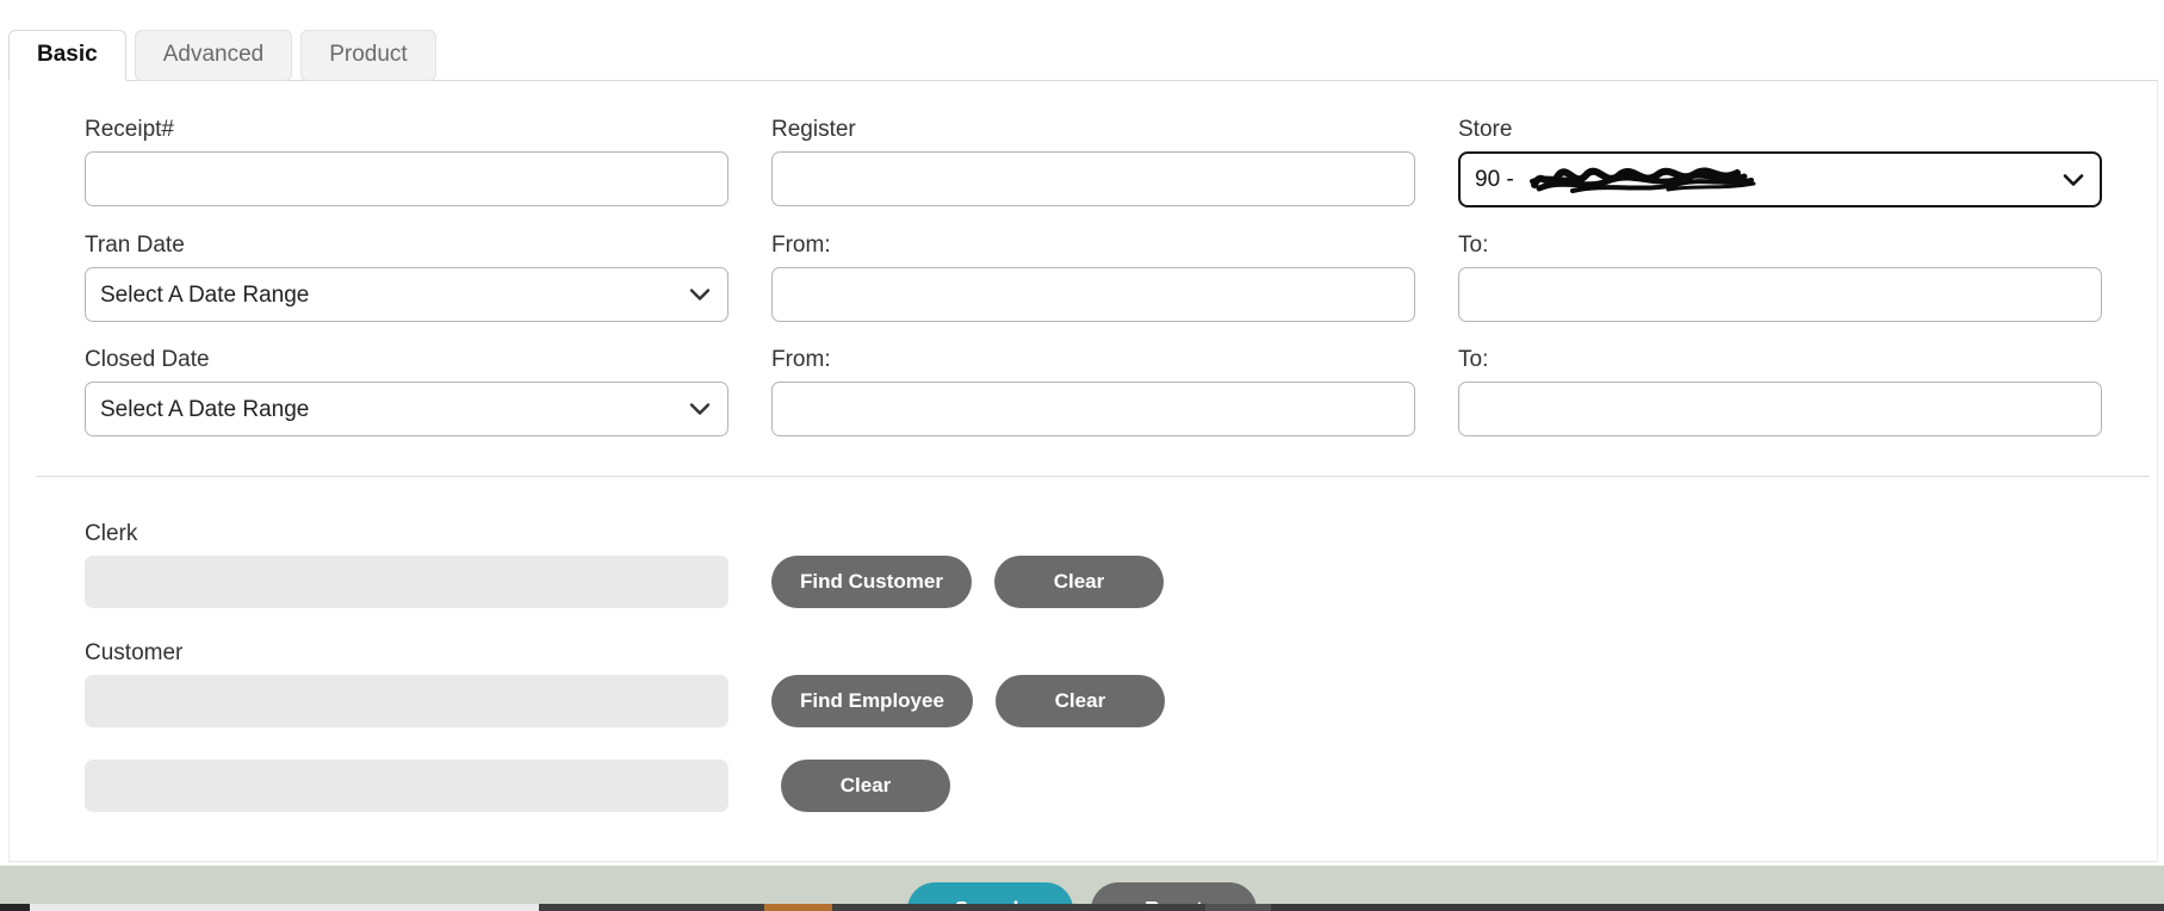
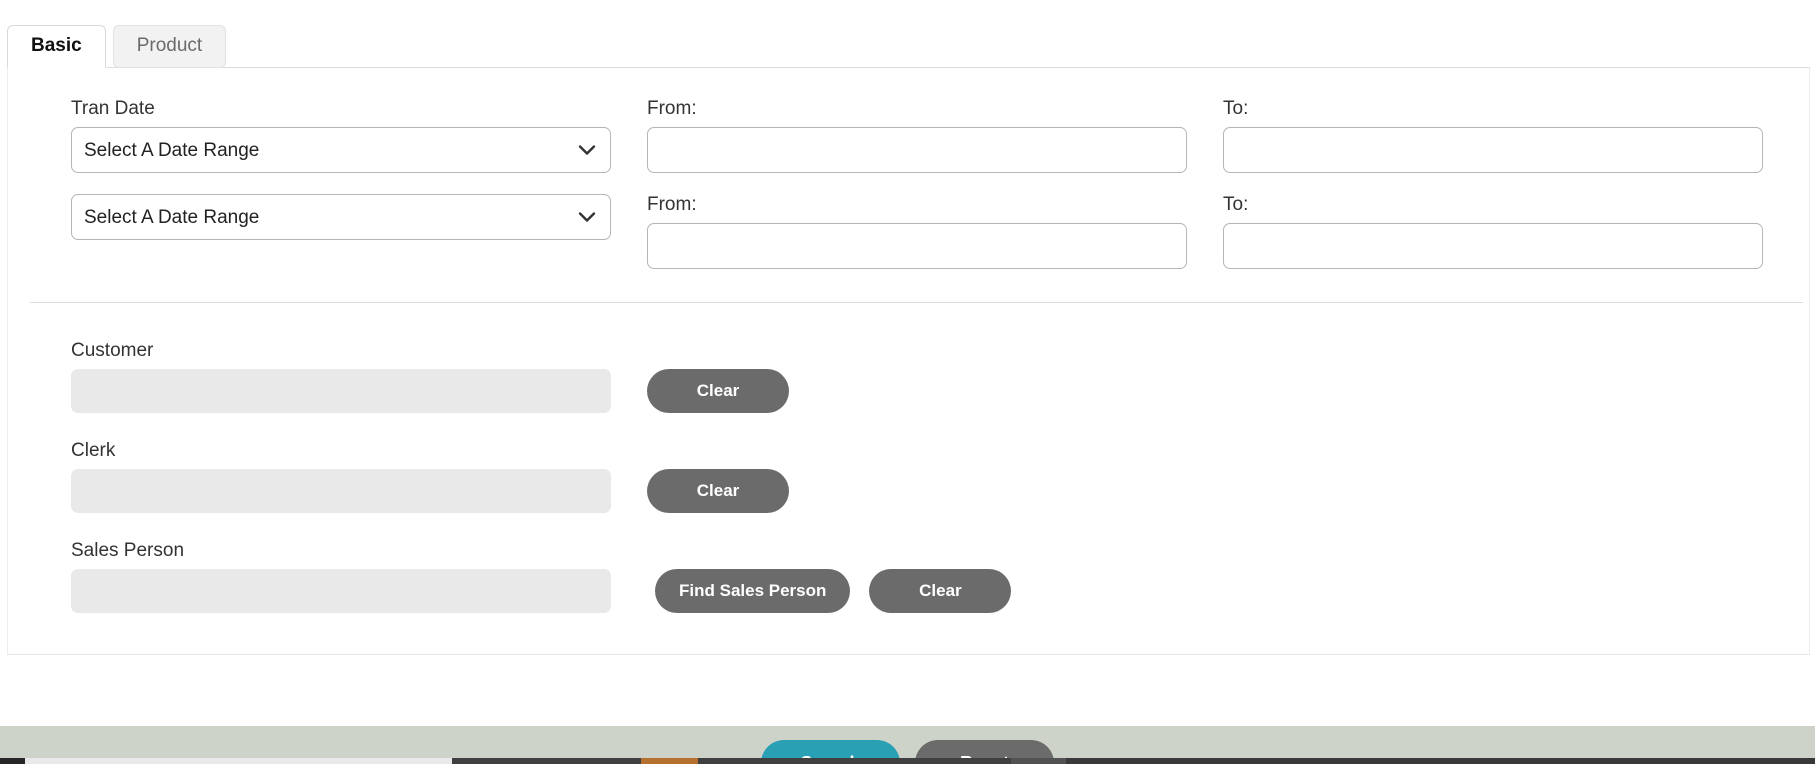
  Basic
- Advanced
  Product
- Receipt#
- Register
- Store
- 90 -
  Tran Date
  Select A Date Range
  From:
  To:
- Closed Date
  Select A Date Range
  From:
  To:
- Clerk
+ Customer
- Find Customer
  Clear
- Customer
+ Clerk
- Find Employee
  Clear
+ Sales Person
+ Find Sales Person
  Clear
